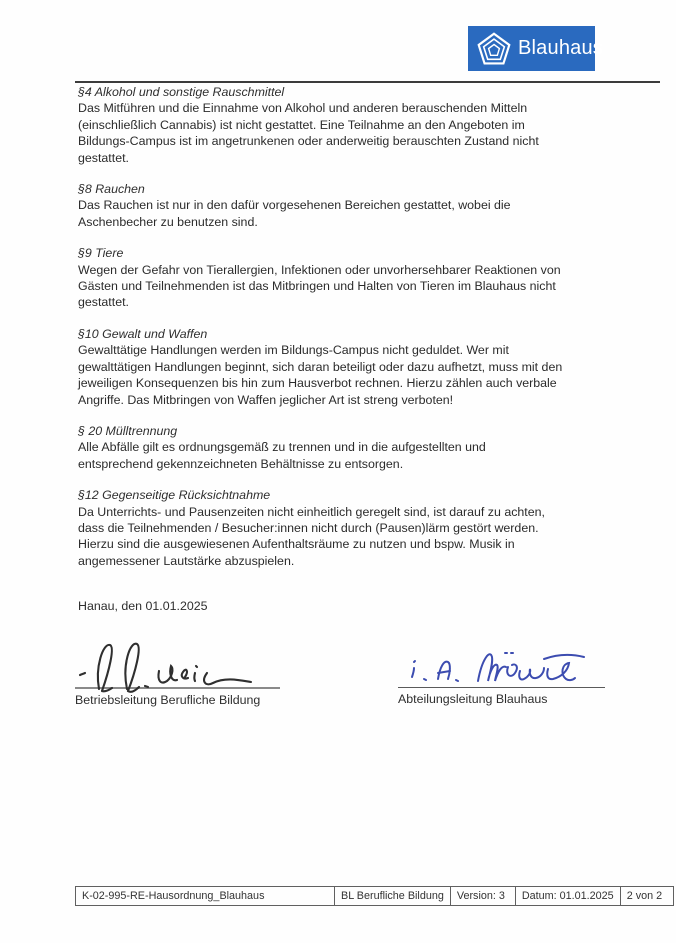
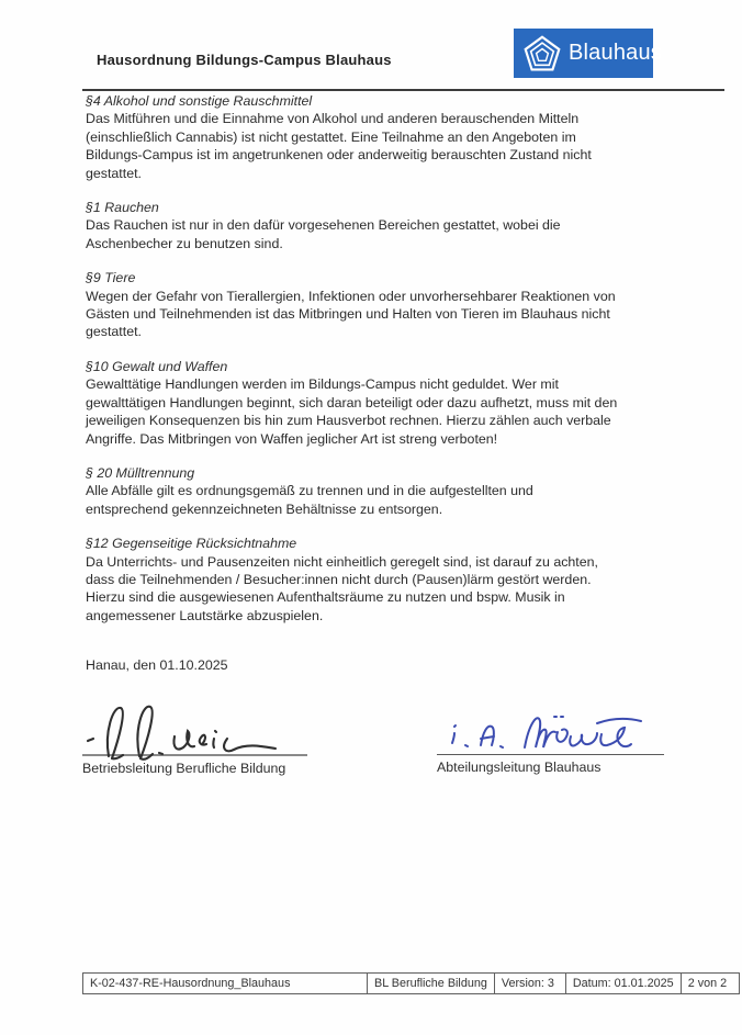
+ Hausordnung Bildungs-Campus Blauhaus
  Blauhaus
  §4 Alkohol und sonstige Rauschmittel
  Das Mitführen und die Einnahme von Alkohol und anderen berauschenden Mitteln
  (einschließlich Cannabis) ist nicht gestattet. Eine Teilnahme an den Angeboten im
  Bildungs-Campus ist im angetrunkenen oder anderweitig berauschten Zustand nicht
  gestattet.
- §8 Rauchen
+ §1 Rauchen
  Das Rauchen ist nur in den dafür vorgesehenen Bereichen gestattet, wobei die
  Aschenbecher zu benutzen sind.
  §9 Tiere
  Wegen der Gefahr von Tierallergien, Infektionen oder unvorhersehbarer Reaktionen von
  Gästen und Teilnehmenden ist das Mitbringen und Halten von Tieren im Blauhaus nicht
  gestattet.
  §10 Gewalt und Waffen
  Gewalttätige Handlungen werden im Bildungs-Campus nicht geduldet. Wer mit
  gewalttätigen Handlungen beginnt, sich daran beteiligt oder dazu aufhetzt, muss mit den
  jeweiligen Konsequenzen bis hin zum Hausverbot rechnen. Hierzu zählen auch verbale
  Angriffe. Das Mitbringen von Waffen jeglicher Art ist streng verboten!
  § 20 Mülltrennung
  Alle Abfälle gilt es ordnungsgemäß zu trennen und in die aufgestellten und
  entsprechend gekennzeichneten Behältnisse zu entsorgen.
  §12 Gegenseitige Rücksichtnahme
  Da Unterrichts- und Pausenzeiten nicht einheitlich geregelt sind, ist darauf zu achten,
  dass die Teilnehmenden / Besucher:innen nicht durch (Pausen)lärm gestört werden.
  Hierzu sind die ausgewiesenen Aufenthaltsräume zu nutzen und bspw. Musik in
  angemessener Lautstärke abzuspielen.
- Hanau, den 01.01.2025
+ Hanau, den 01.10.2025
  Betriebsleitung Berufliche Bildung
  Abteilungsleitung Blauhaus
- K-02-995-RE-Hausordnung_Blauhaus	BL Berufliche Bildung	Version: 3	Datum: 01.01.2025	2 von 2
+ K-02-437-RE-Hausordnung_Blauhaus	BL Berufliche Bildung	Version: 3	Datum: 01.01.2025	2 von 2
